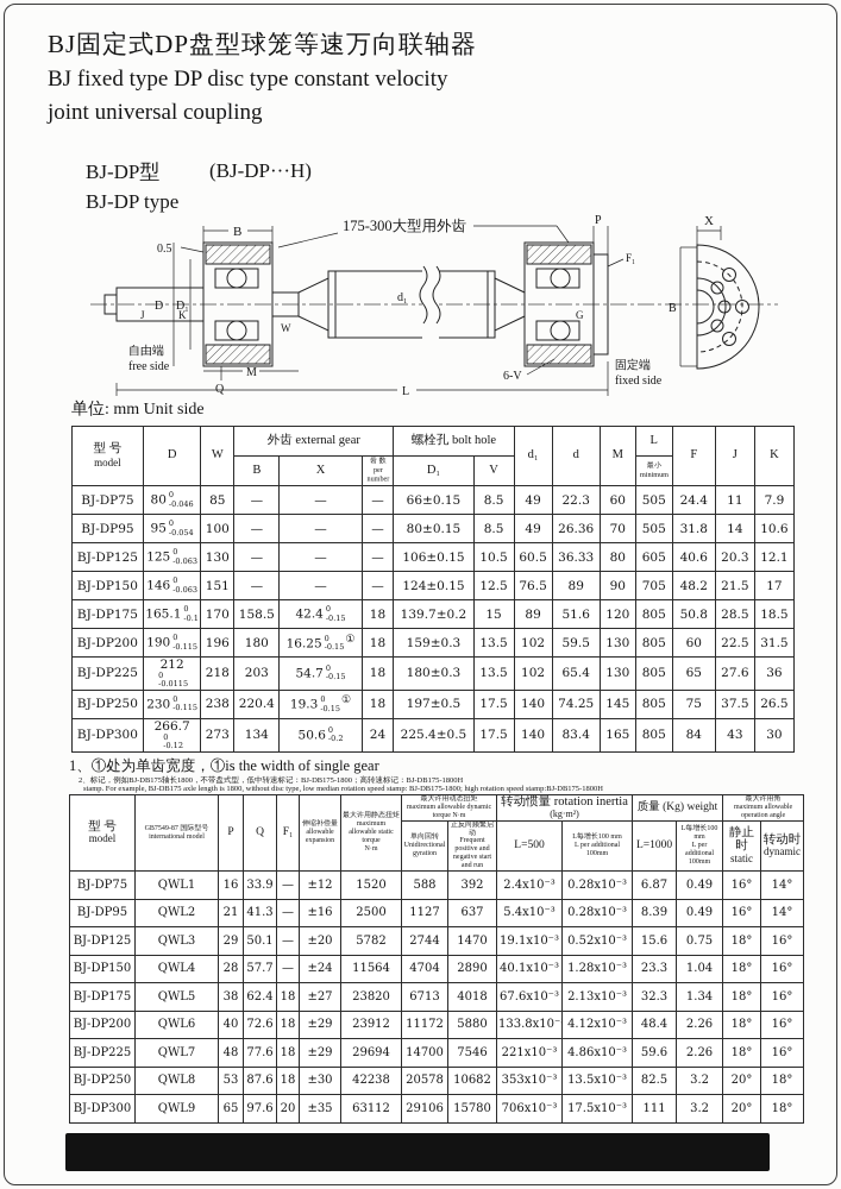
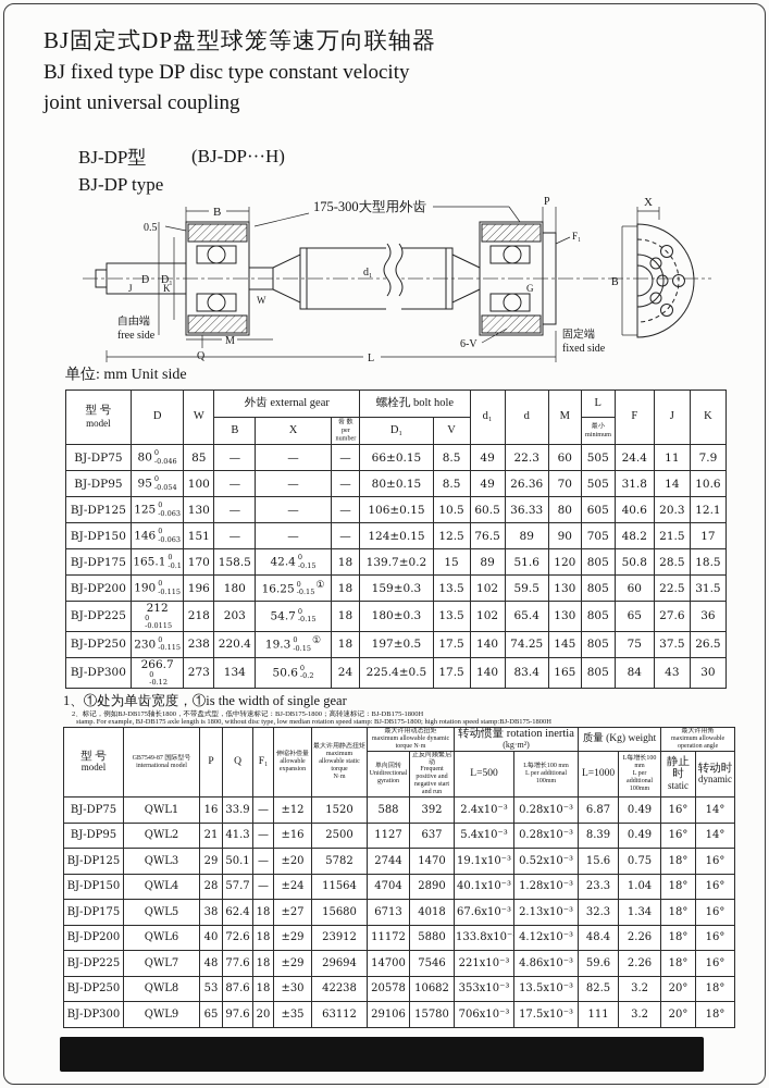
  BJ固定式DP盘型球笼等速万向联轴器
  BJ fixed type DP disc type constant velocity
  joint universal coupling
  BJ-DP型
  (BJ-DP···H)
  BJ-DP type
  B
  0.5
  175-300大型用外齿
  D
  D₁
  J
  K
  W
  d₁
  G
  Q
  M
  L
  6-V
  P
  F₁
  自由端
  free side
  固定端
  fixed side
  B
  X
  单位: mm Unit side
  型 号model	D	W	外齿 external gear	螺栓孔 bolt hole	d₁	d	M	L	F	J	K
  BJ-DP75	80 0-0.046	85	—	—	—	66±0.15	8.5	49	22.3	60	505	24.4	11	7.9
  BJ-DP95	95 0-0.054	100	—	—	—	80±0.15	8.5	49	26.36	70	505	31.8	14	10.6
  BJ-DP125	125 0-0.063	130	—	—	—	106±0.15	10.5	60.5	36.33	80	605	40.6	20.3	12.1
  BJ-DP150	146 0-0.063	151	—	—	—	124±0.15	12.5	76.5	89	90	705	48.2	21.5	17
  BJ-DP175	165.1 0-0.1	170	158.5	42.4 0-0.15	18	139.7±0.2	15	89	51.6	120	805	50.8	28.5	18.5
  BJ-DP200	190 0-0.115	196	180	16.25 0-0.15①	18	159±0.3	13.5	102	59.5	130	805	60	22.5	31.5
  BJ-DP225	2120-0.0115	218	203	54.7 0-0.15	18	180±0.3	13.5	102	65.4	130	805	65	27.6	36
  BJ-DP250	230 0-0.115	238	220.4	19.3 0-0.15①	18	197±0.5	17.5	140	74.25	145	805	75	37.5	26.5
  BJ-DP300	266.70-0.12	273	134	50.6 0-0.2	24	225.4±0.5	17.5	140	83.4	165	805	84	43	30
  1、①处为单齿宽度，①is the width of single gear
  BJ-DP75	QWL1	16	33.9	—	±12	1520	588	392	2.4x10⁻³	0.28x10⁻³	6.87	0.49	16°	14°
  BJ-DP95	QWL2	21	41.3	—	±16	2500	1127	637	5.4x10⁻³	0.28x10⁻³	8.39	0.49	16°	14°
  BJ-DP125	QWL3	29	50.1	—	±20	5782	2744	1470	19.1x10⁻³	0.52x10⁻³	15.6	0.75	18°	16°
  BJ-DP150	QWL4	28	57.7	—	±24	11564	4704	2890	40.1x10⁻³	1.28x10⁻³	23.3	1.04	18°	16°
- BJ-DP175	QWL5	38	62.4	18	±27	23820	6713	4018	67.6x10⁻³	2.13x10⁻³	32.3	1.34	18°	16°
+ BJ-DP175	QWL5	38	62.4	18	±27	15680	6713	4018	67.6x10⁻³	2.13x10⁻³	32.3	1.34	18°	16°
  BJ-DP200	QWL6	40	72.6	18	±29	23912	11172	5880	133.8x10⁻	4.12x10⁻³	48.4	2.26	18°	16°
  BJ-DP225	QWL7	48	77.6	18	±29	29694	14700	7546	221x10⁻³	4.86x10⁻³	59.6	2.26	18°	16°
  BJ-DP250	QWL8	53	87.6	18	±30	42238	20578	10682	353x10⁻³	13.5x10⁻³	82.5	3.2	20°	18°
  BJ-DP300	QWL9	65	97.6	20	±35	63112	29106	15780	706x10⁻³	17.5x10⁻³	111	3.2	20°	18°
